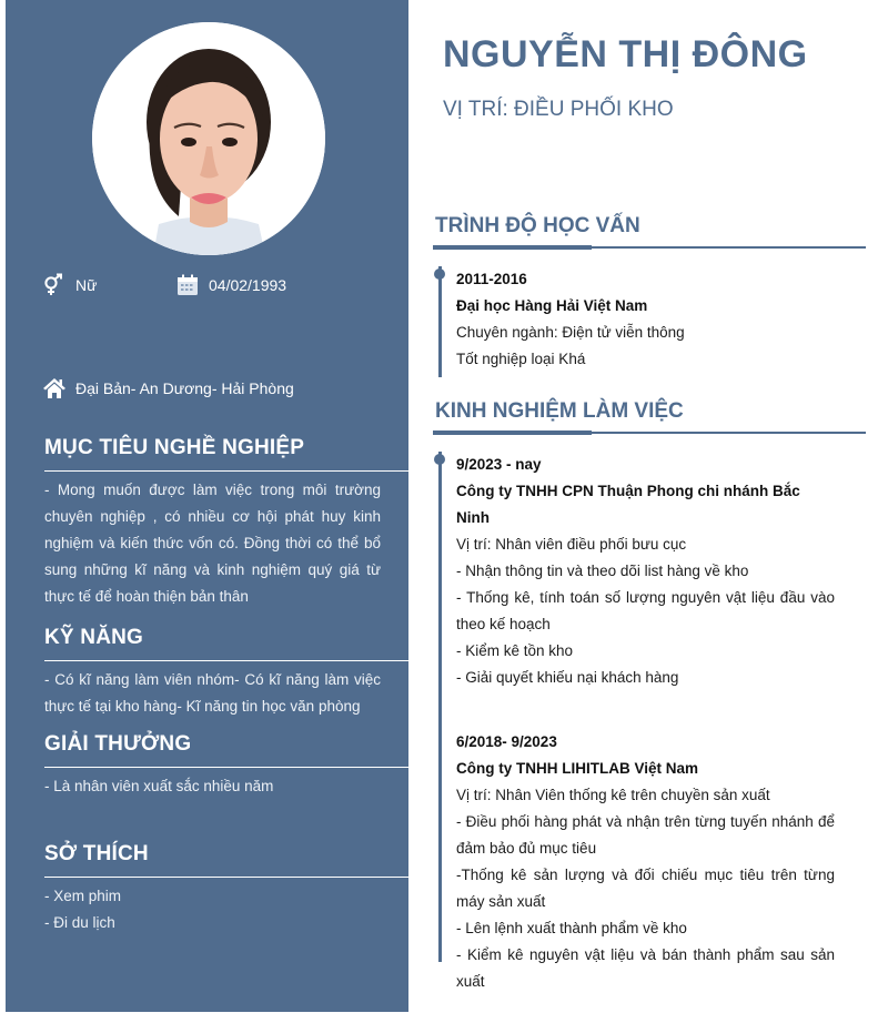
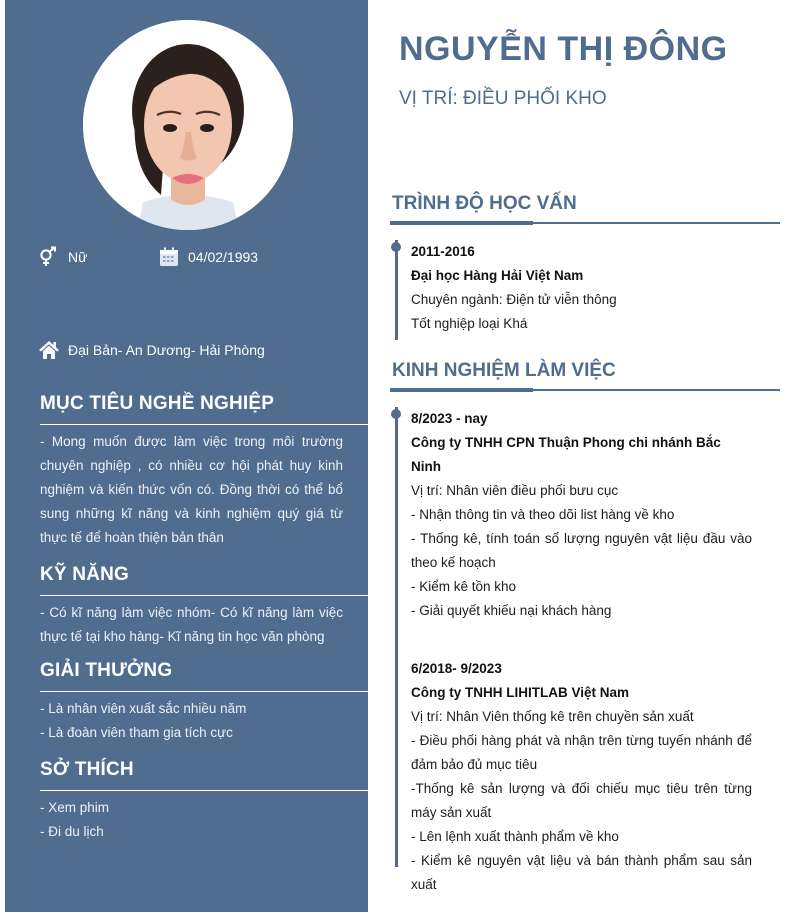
  Nữ
  04/02/1993
  Đại Bản- An Dương- Hải Phòng
  MỤC TIÊU NGHỀ NGHIỆP
  - Mong muốn được làm việc trong môi trường chuyên nghiệp , có nhiều cơ hội phát huy kinh nghiệm và kiến thức vốn có. Đồng thời có thể bổ sung những kĩ năng và kinh nghiệm quý giá từ thực tế để hoàn thiện bản thân
  KỸ NĂNG
- - Có kĩ năng làm viên nhóm- Có kĩ năng làm việc thực tế tại kho hàng- Kĩ năng tin học văn phòng
+ - Có kĩ năng làm việc nhóm- Có kĩ năng làm việc thực tế tại kho hàng- Kĩ năng tin học văn phòng
  GIẢI THƯỞNG
  - Là nhân viên xuất sắc nhiều năm
+ - Là đoàn viên tham gia tích cực
  SỞ THÍCH
  - Xem phim
  - Đi du lịch
  NGUYỄN THỊ ĐÔNG
  VỊ TRÍ: ĐIỀU PHỐI KHO
  TRÌNH ĐỘ HỌC VẤN
  2011-2016
  Đại học Hàng Hải Việt Nam
  Chuyên ngành: Điện tử viễn thông
  Tốt nghiệp loại Khá
  KINH NGHIỆM LÀM VIỆC
- 9/2023 - nay
+ 8/2023 - nay
  Công ty TNHH CPN Thuận Phong chi nhánh Bắc Ninh
  Vị trí: Nhân viên điều phối bưu cục
  - Nhận thông tin và theo dõi list hàng về kho
  - Thống kê, tính toán số lượng nguyên vật liệu đầu vào theo kế hoạch
  - Kiểm kê tồn kho
  - Giải quyết khiếu nại khách hàng
  6/2018- 9/2023
  Công ty TNHH LIHITLAB Việt Nam
  Vị trí: Nhân Viên thống kê trên chuyền sản xuất
  - Điều phối hàng phát và nhận trên từng tuyến nhánh để đảm bảo đủ mục tiêu
  -Thống kê sản lượng và đối chiếu mục tiêu trên từng máy sản xuất
  - Lên lệnh xuất thành phẩm về kho
  - Kiểm kê nguyên vật liệu và bán thành phẩm sau sản xuất
